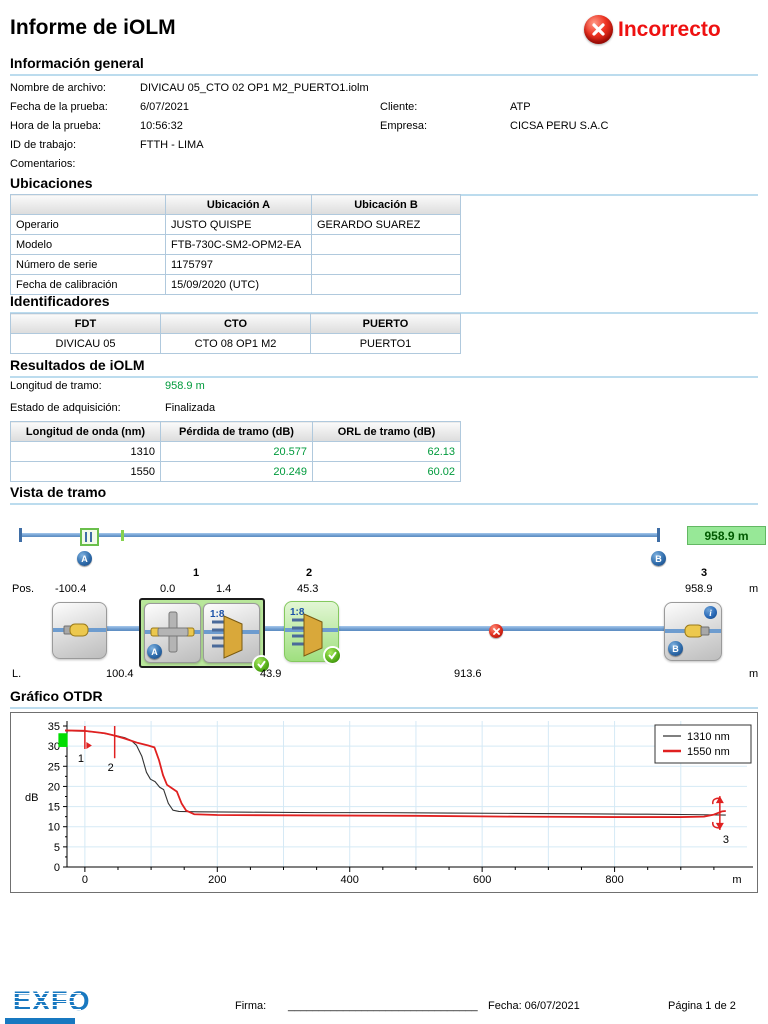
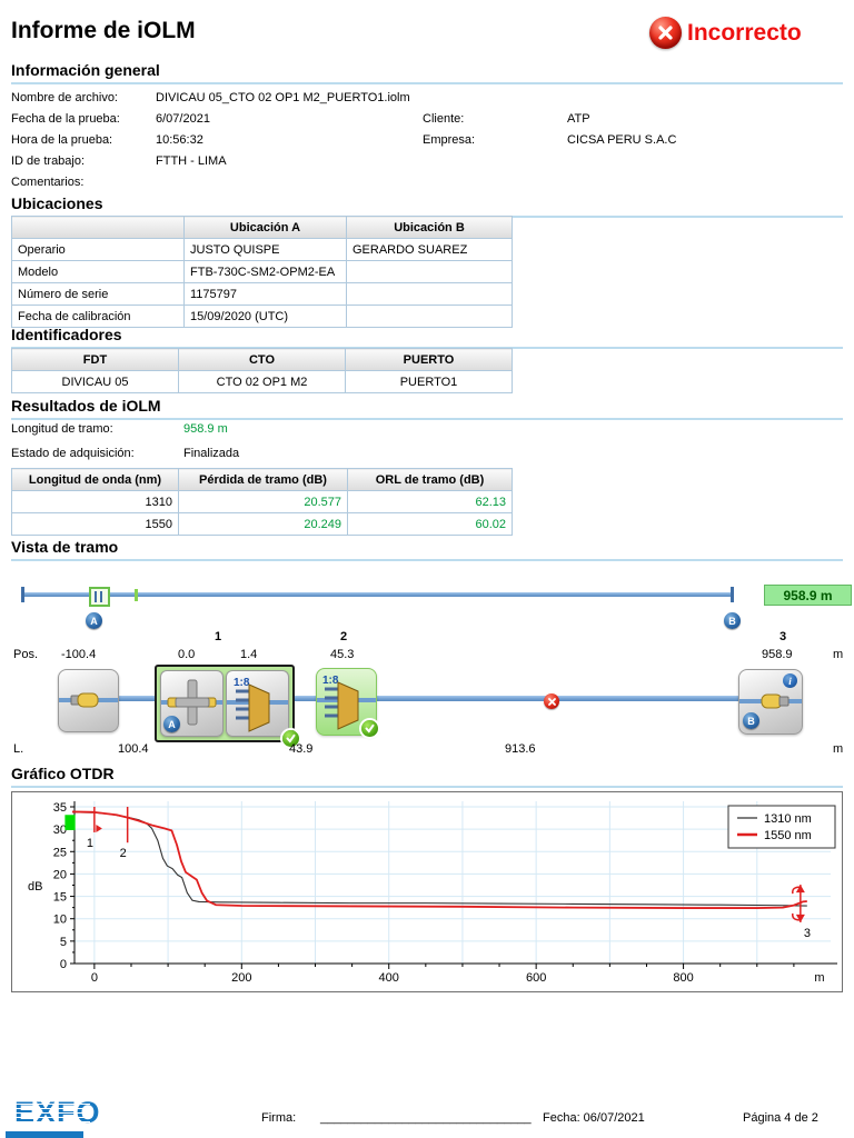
  Informe de iOLM
  Incorrecto
  Información general
  Nombre de archivo:
  DIVICAU 05_CTO 02 OP1 M2_PUERTO1.iolm
  Fecha de la prueba:
  6/07/2021
  Hora de la prueba:
  10:56:32
  ID de trabajo:
  FTTH - LIMA
  Comentarios:
  Cliente:
  ATP
  Empresa:
  CICSA PERU S.A.C
  Ubicaciones
  	Ubicación A	Ubicación B
  Operario	JUSTO QUISPE	GERARDO SUAREZ
  Modelo	FTB-730C-SM2-OPM2-EA
  Número de serie	1175797
  Fecha de calibración	15/09/2020 (UTC)
  Identificadores
  FDT	CTO	PUERTO
- DIVICAU 05	CTO 08 OP1 M2	PUERTO1
+ DIVICAU 05	CTO 02 OP1 M2	PUERTO1
  Resultados de iOLM
  Longitud de tramo:
  958.9 m
  Estado de adquisición:
  Finalizada
  Longitud de onda (nm)	Pérdida de tramo (dB)	ORL de tramo (dB)
  1310	20.577	62.13
  1550	20.249	60.02
  Vista de tramo
  A
  B
  958.9 m
  1
  2
  3
  Pos.
  -100.4
  0.0
  1.4
  45.3
  958.9
  m
  A
  1:8
  1:8
  i
  B
  L.
  100.4
  43.9
  913.6
  m
  Gráfico OTDR
  0
  5
  10
  15
  20
  25
  30
  35
  0
  200
  400
  600
  800
  m
  dB
  1
  2
  3
  1310 nm
  1550 nm
  Firma:
  _______________________________
  Fecha: 06/07/2021
- Página 1 de 2
+ Página 4 de 2
